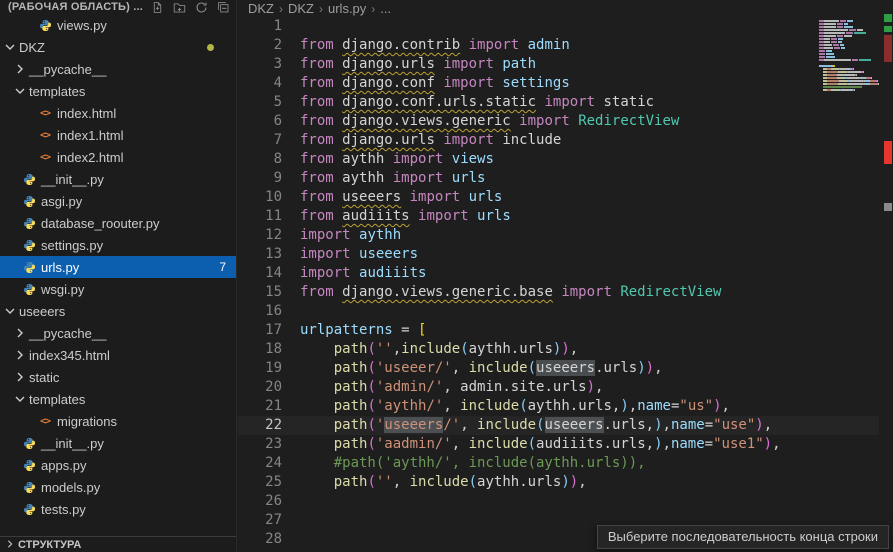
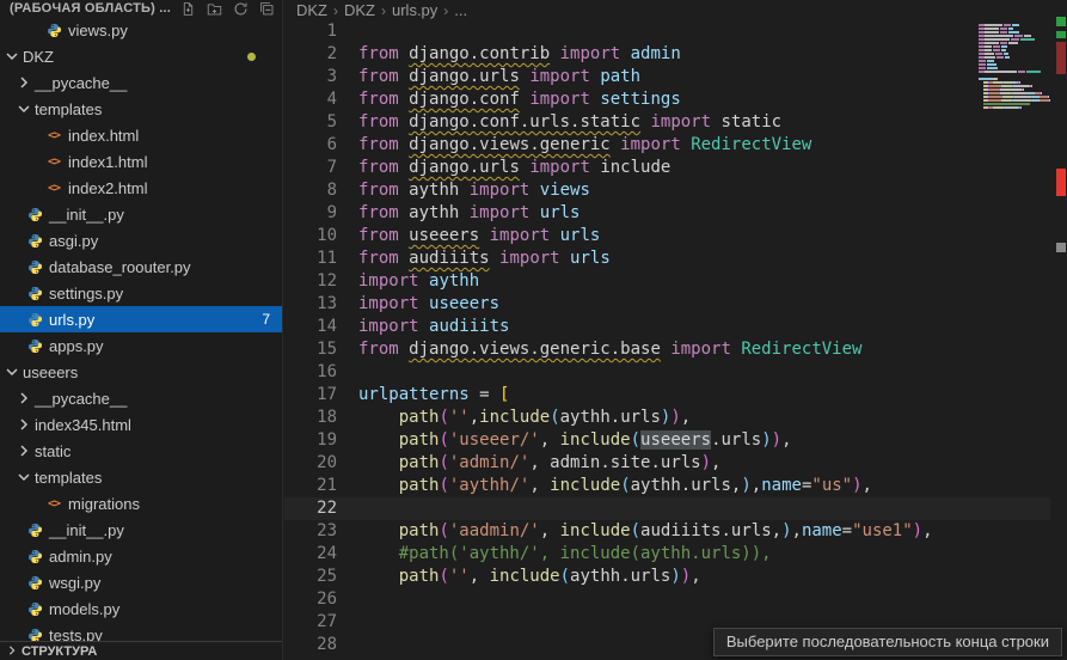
  (РАБОЧАЯ ОБЛАСТЬ) ...
  views.py
  DKZ
  __pycache__
  templates
  <>
  index.html
  <>
  index1.html
  <>
  index2.html
  __init__.py
  asgi.py
  database_roouter.py
  settings.py
  urls.py
  7
- wsgi.py
+ apps.py
  useeers
  __pycache__
  index345.html
  static
  templates
  <>
  migrations
  __init__.py
+ admin.py
- apps.py
+ wsgi.py
  models.py
  tests.py
  СТРУКТУРА
  DKZ
  ›
  DKZ
  ›
  urls.py
  ›
  ...
  1
  2
  from django.contrib import admin
  3
  from django.urls import path
  4
  from django.conf import settings
  5
  from django.conf.urls.static import static
  6
  from django.views.generic import RedirectView
  7
  from django.urls import include
  8
  from aythh import views
  9
  from aythh import urls
  10
  from useeers import urls
  11
  from audiiits import urls
  12
  import aythh
  13
  import useeers
  14
  import audiiits
  15
  from django.views.generic.base import RedirectView
  16
  17
  urlpatterns = [
  18
  path('',include(aythh.urls)),
  19
  path('useeer/', include(useeers.urls)),
  20
  path('admin/', admin.site.urls),
  21
  path('aythh/', include(aythh.urls,),name="us"),
  22
- path('useeers/', include(useeers.urls,),name="use"),
  23
  path('aadmin/', include(audiiits.urls,),name="use1"),
  24
  #path('aythh/', include(aythh.urls)),
  25
  path('', include(aythh.urls)),
  26
  27
  28
  Выберите последовательность конца строки
